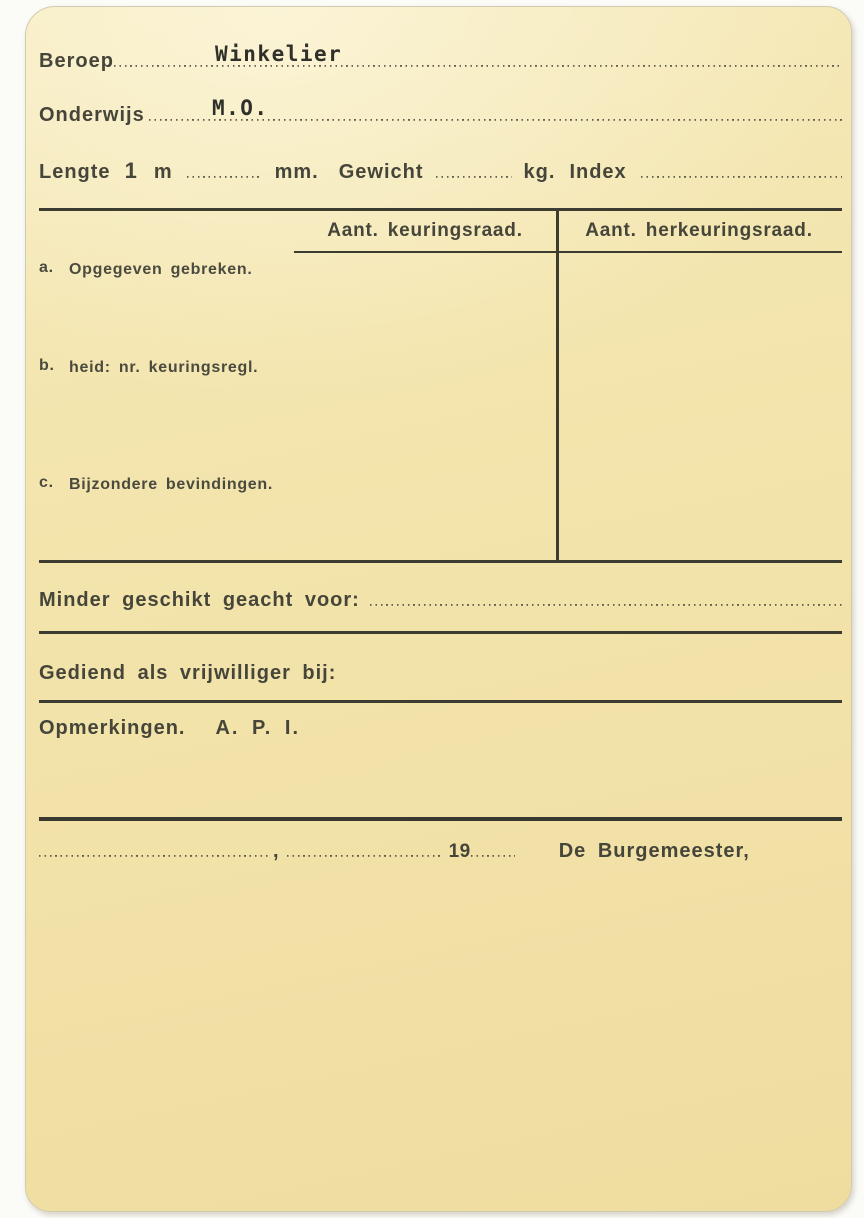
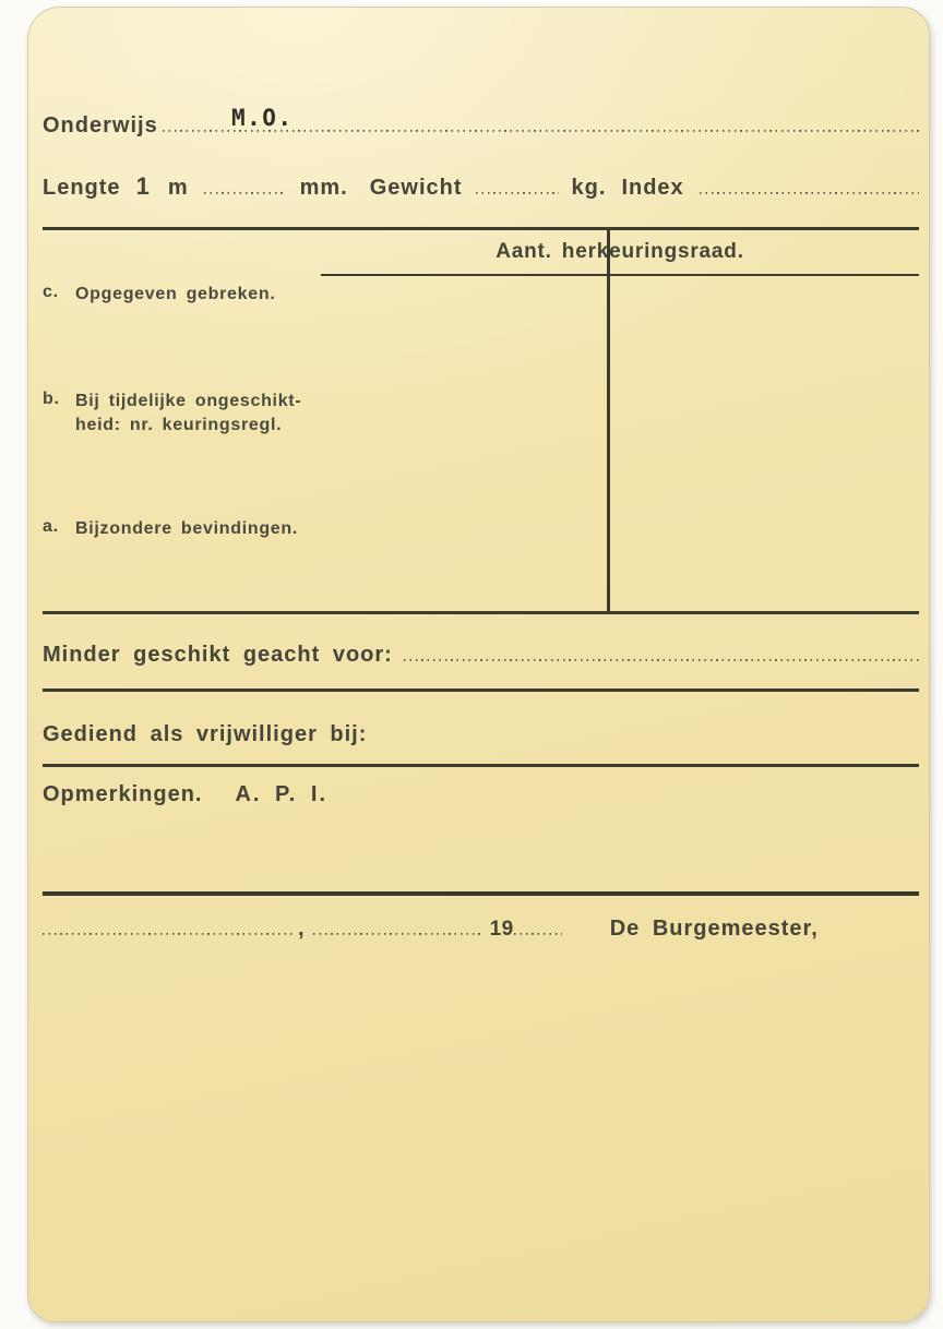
- Beroep
- Winkelier
  Onderwijs
  M.O.
  Lengte
  1
  m
  mm.
  Gewicht
  kg.
  Index
- Aant. keuringsraad.
  Aant. herkeuringsraad.
- a.
+ c.
  Opgegeven gebreken.
  b.
+ Bij tijdelijke ongeschikt-
  heid: nr. keuringsregl.
- c.
+ a.
  Bijzondere bevindingen.
  Minder geschikt geacht voor:
  Gediend als vrijwilliger bij:
  Opmerkingen.
  A. P. I.
  ,
  19
  De Burgemeester,
